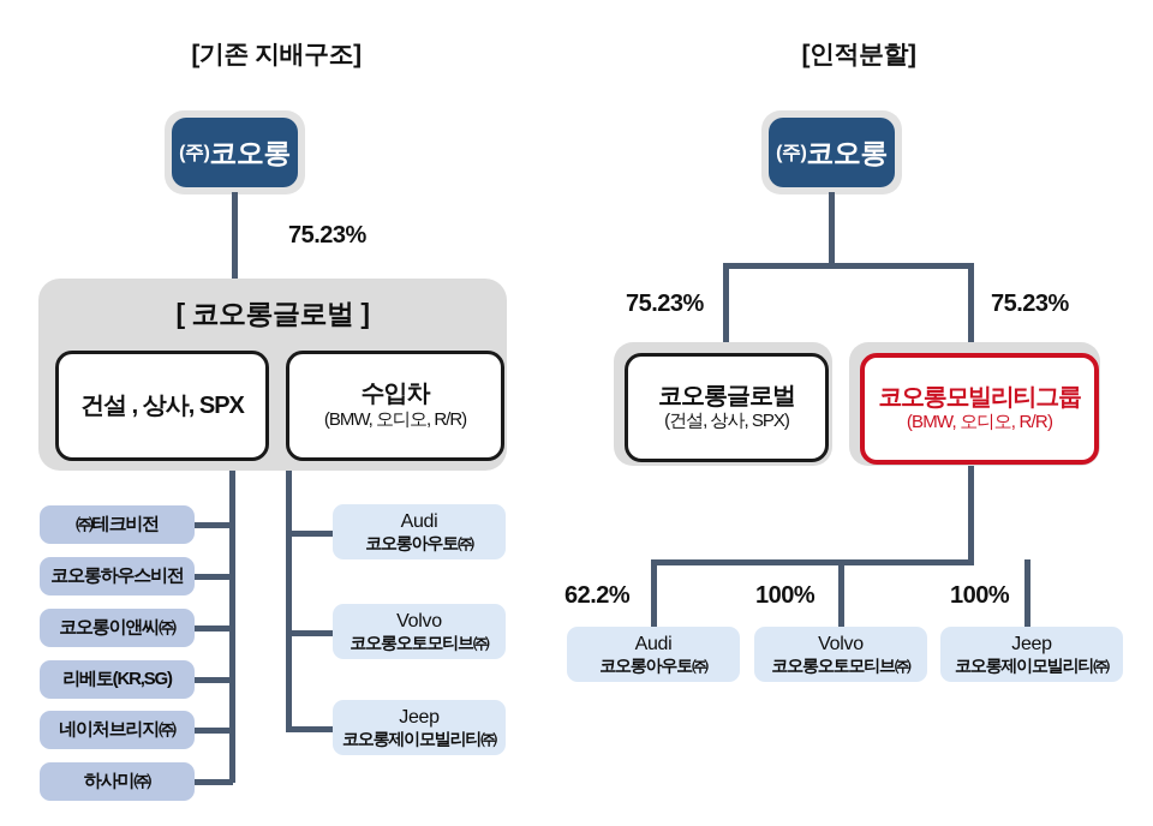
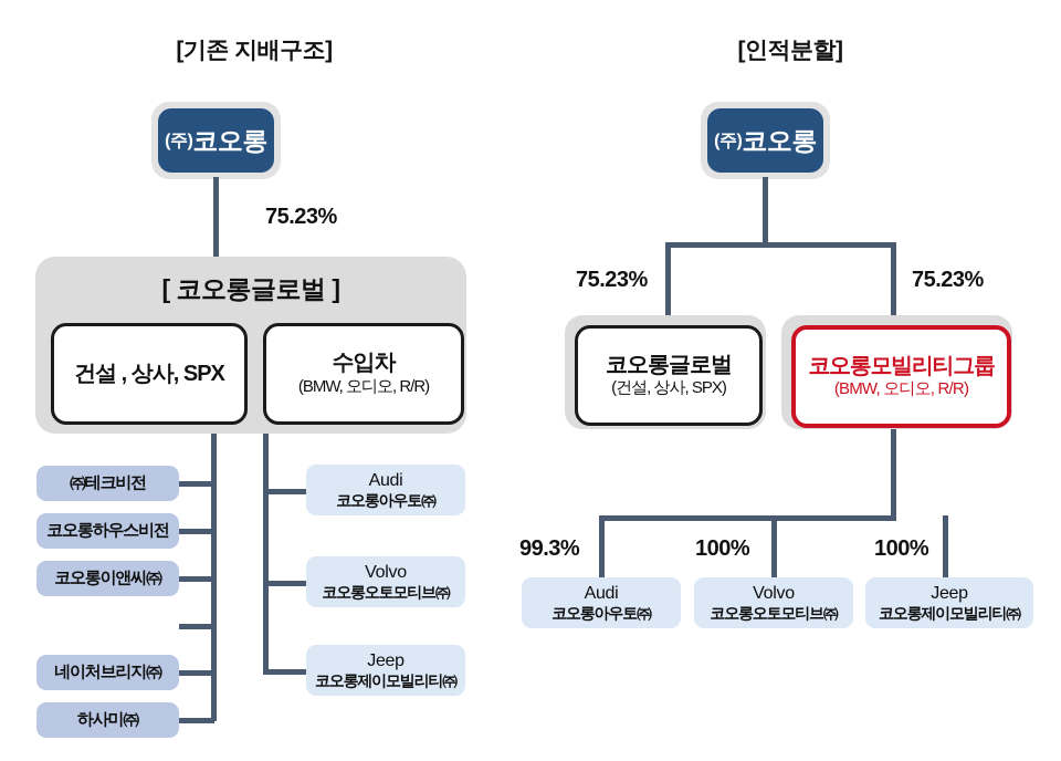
  [기존 지배구조]
  (주)
  코오롱
  75.23%
  [ 코오롱글로벌 ]
  건설 , 상사, SPX
  수입차
  (BMW, 오디오, R/R)
  ㈜테크비전
  코오롱하우스비전
  코오롱이앤씨㈜
- 리베토(KR,SG)
  네이처브리지㈜
  하사미㈜
  Audi
  코오롱아우토㈜
  Volvo
  코오롱오토모티브㈜
  Jeep
  코오롱제이모빌리티㈜
  [인적분할]
  (주)
  코오롱
  75.23%
  75.23%
  코오롱글로벌
  (건설, 상사, SPX)
  코오롱모빌리티그룹
  (BMW, 오디오, R/R)
- 62.2%
+ 99.3%
  100%
  100%
  Audi
  코오롱아우토㈜
  Volvo
  코오롱오토모티브㈜
  Jeep
  코오롱제이모빌리티㈜
